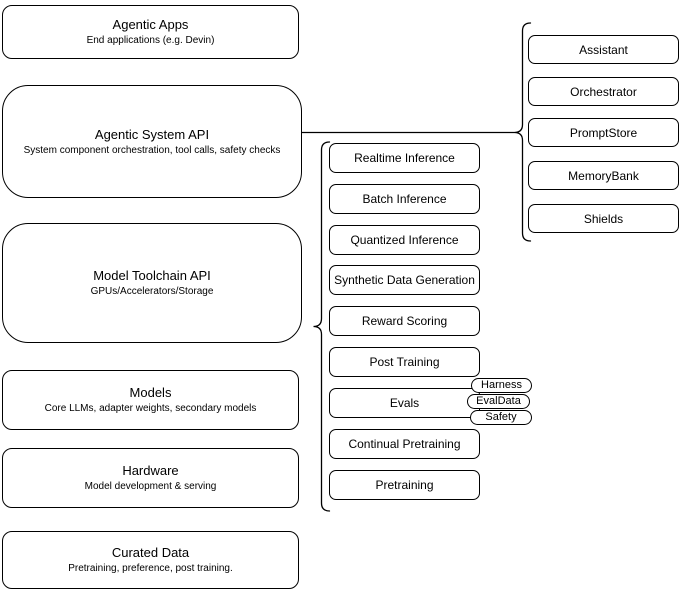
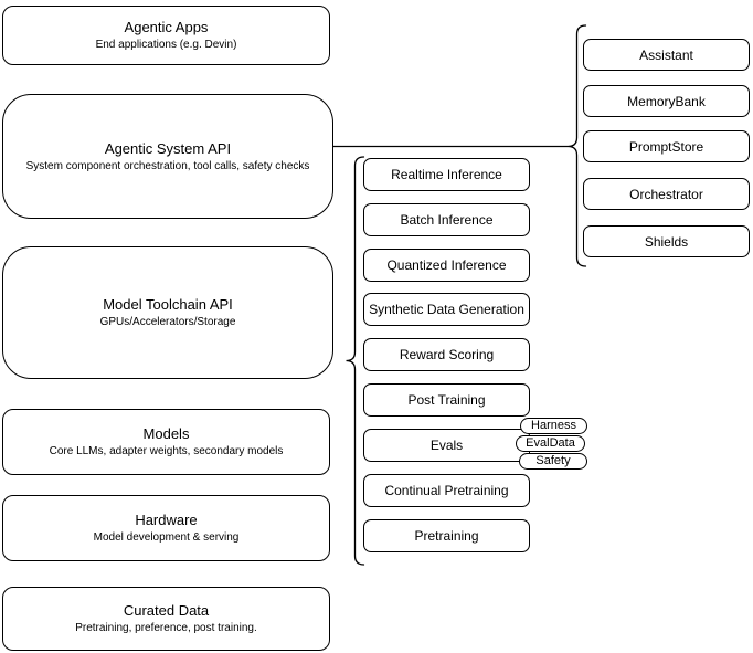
  Agentic Apps
  End applications (e.g. Devin)
  Agentic System API
  System component orchestration, tool calls, safety checks
  Model Toolchain API
  GPUs/Accelerators/Storage
  Models
  Core LLMs, adapter weights, secondary models
  Hardware
  Model development & serving
  Curated Data
  Pretraining, preference, post training.
  Realtime Inference
  Batch Inference
  Quantized Inference
  Synthetic Data Generation
  Reward Scoring
  Post Training
  Evals
  Continual Pretraining
  Pretraining
  Harness
  EvalData
  Safety
  Assistant
- Orchestrator
+ MemoryBank
  PromptStore
- MemoryBank
+ Orchestrator
  Shields
